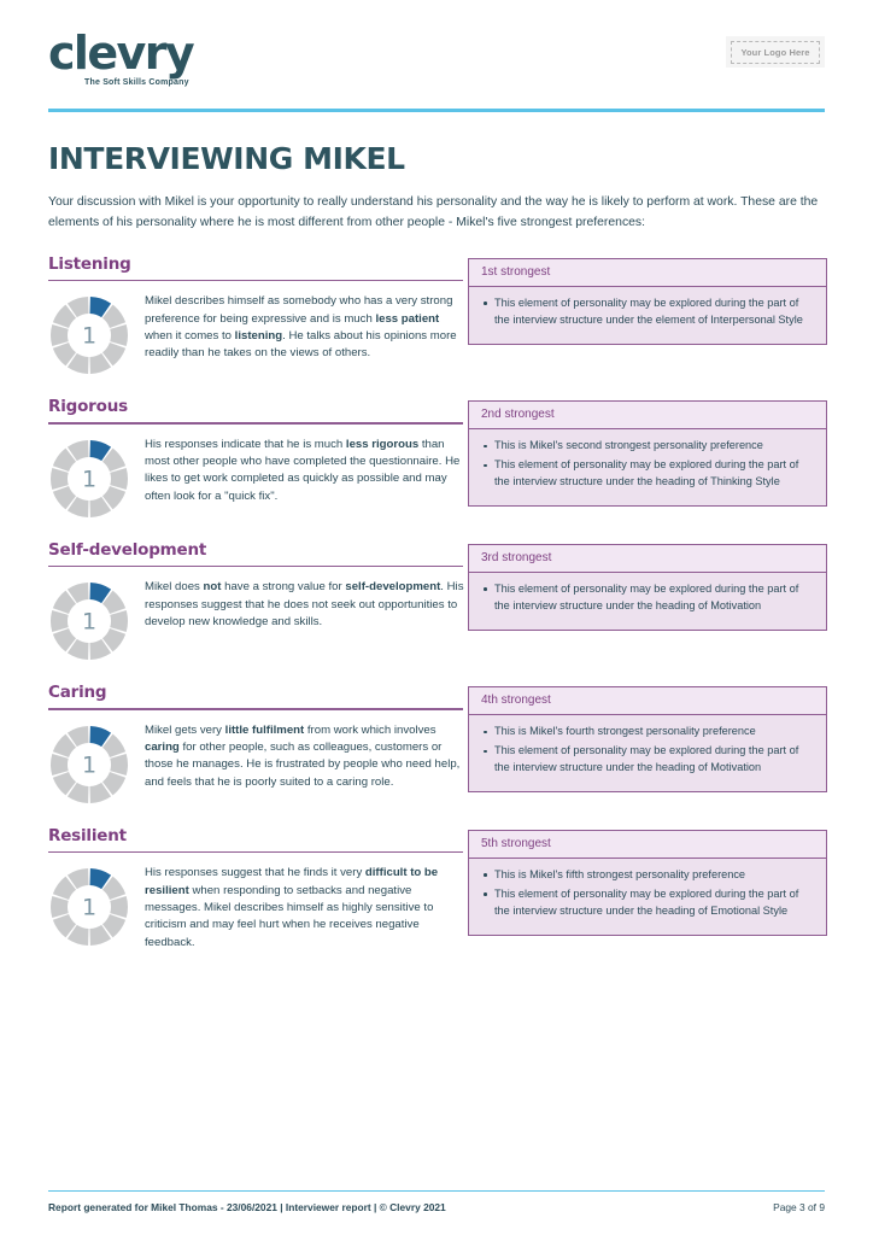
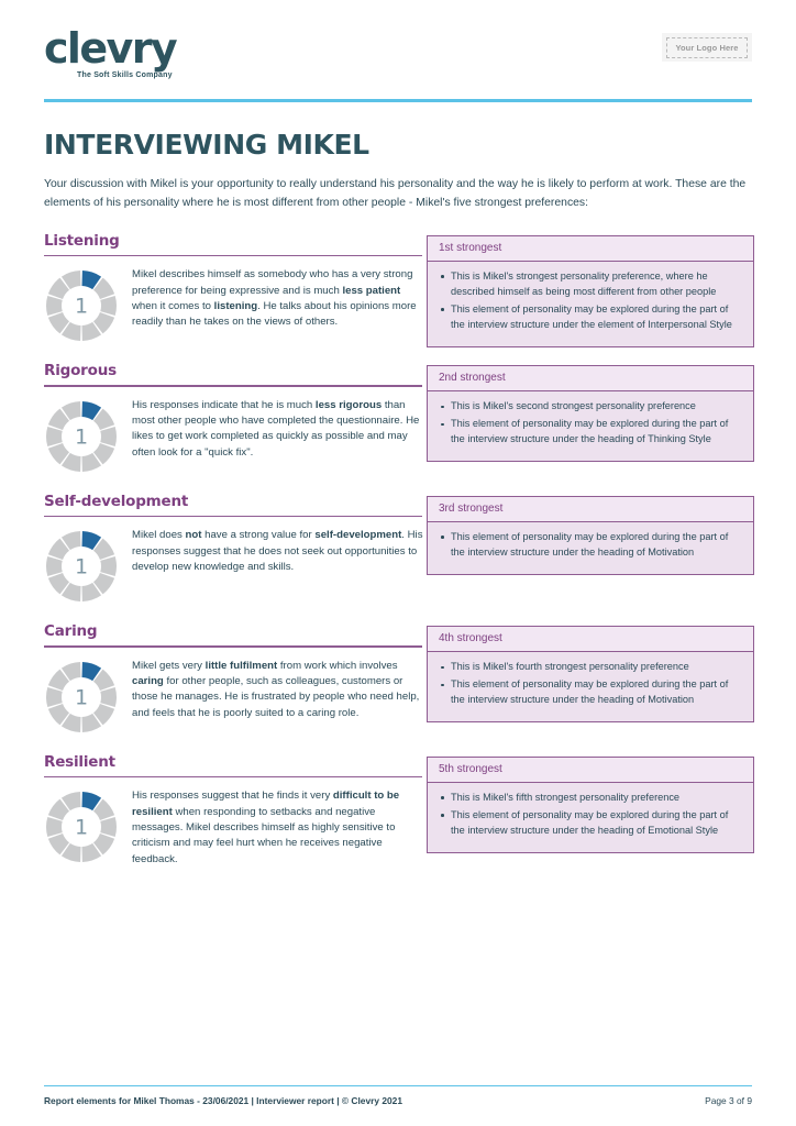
  clevry
  Your Logo Here
  INTERVIEWING MIKEL
  Your discussion with Mikel is your opportunity to really understand his personality and the way he is likely to perform at work. These are the elements of his personality where he is most different from other people - Mikel's five strongest preferences:
  Listening
  1
  Mikel describes himself as somebody who has a very strong preference for being expressive and is much less patient when it comes to listening. He talks about his opinions more readily than he takes on the views of others.
  1st strongest
+ This is Mikel's strongest personality preference, where he described himself as being most different from other people
  This element of personality may be explored during the part of the interview structure under the element of Interpersonal Style
  Rigorous
  1
  His responses indicate that he is much less rigorous than most other people who have completed the questionnaire. He likes to get work completed as quickly as possible and may often look for a "quick fix".
  2nd strongest
  This is Mikel's second strongest personality preference
  This element of personality may be explored during the part of the interview structure under the heading of Thinking Style
  Self-development
  1
  Mikel does not have a strong value for self-development. His responses suggest that he does not seek out opportunities to develop new knowledge and skills.
  3rd strongest
  This element of personality may be explored during the part of the interview structure under the heading of Motivation
  Caring
  1
  Mikel gets very little fulfilment from work which involves caring for other people, such as colleagues, customers or those he manages. He is frustrated by people who need help, and feels that he is poorly suited to a caring role.
  4th strongest
  This is Mikel's fourth strongest personality preference
  This element of personality may be explored during the part of the interview structure under the heading of Motivation
  Resilient
  1
  His responses suggest that he finds it very difficult to be resilient when responding to setbacks and negative messages. Mikel describes himself as highly sensitive to criticism and may feel hurt when he receives negative feedback.
  5th strongest
  This is Mikel's fifth strongest personality preference
  This element of personality may be explored during the part of the interview structure under the heading of Emotional Style
- Report generated for Mikel Thomas - 23/06/2021 | Interviewer report | © Clevry 2021
+ Report elements for Mikel Thomas - 23/06/2021 | Interviewer report | © Clevry 2021
  Page 3 of 9
